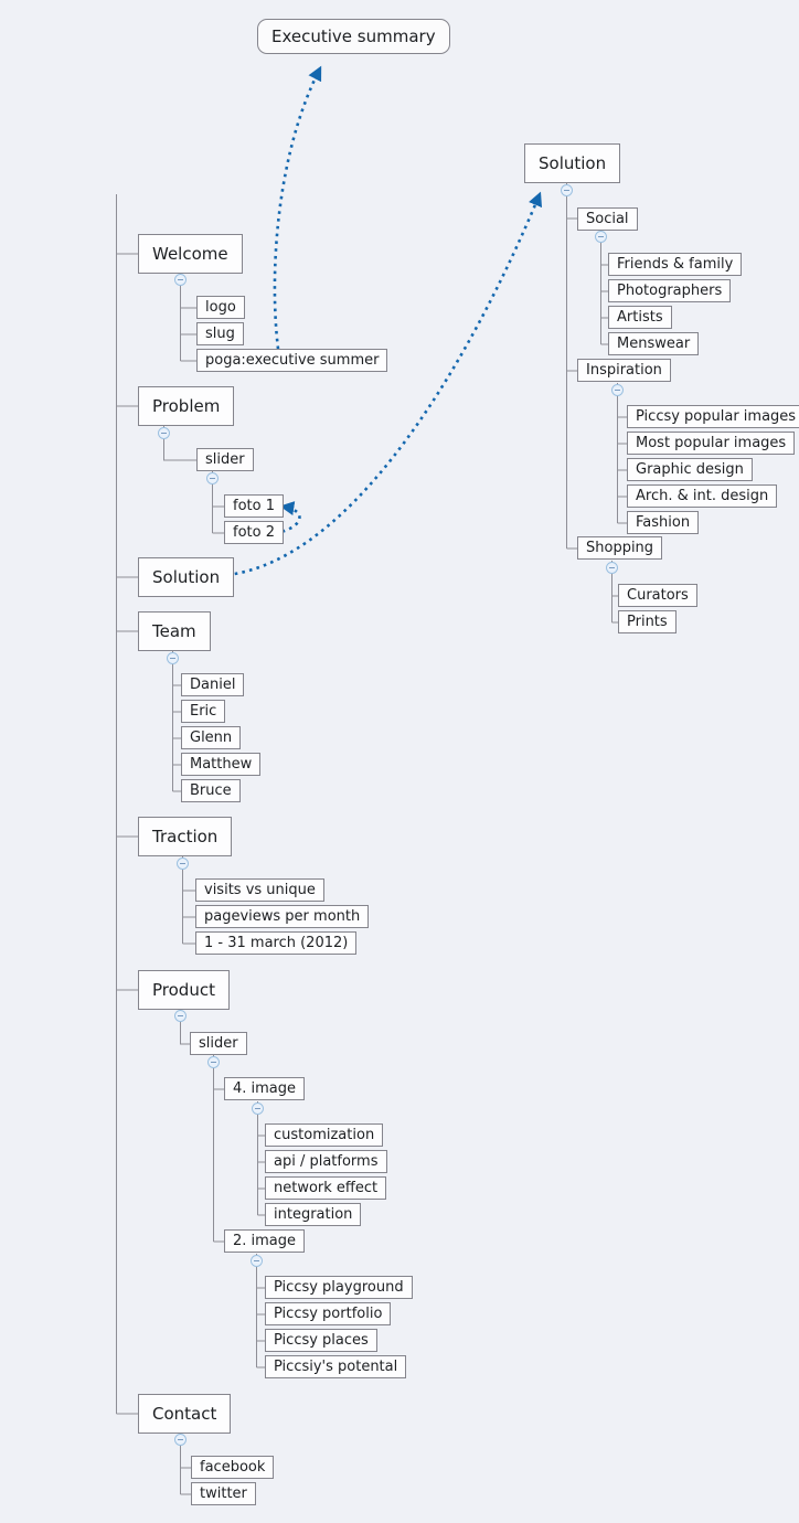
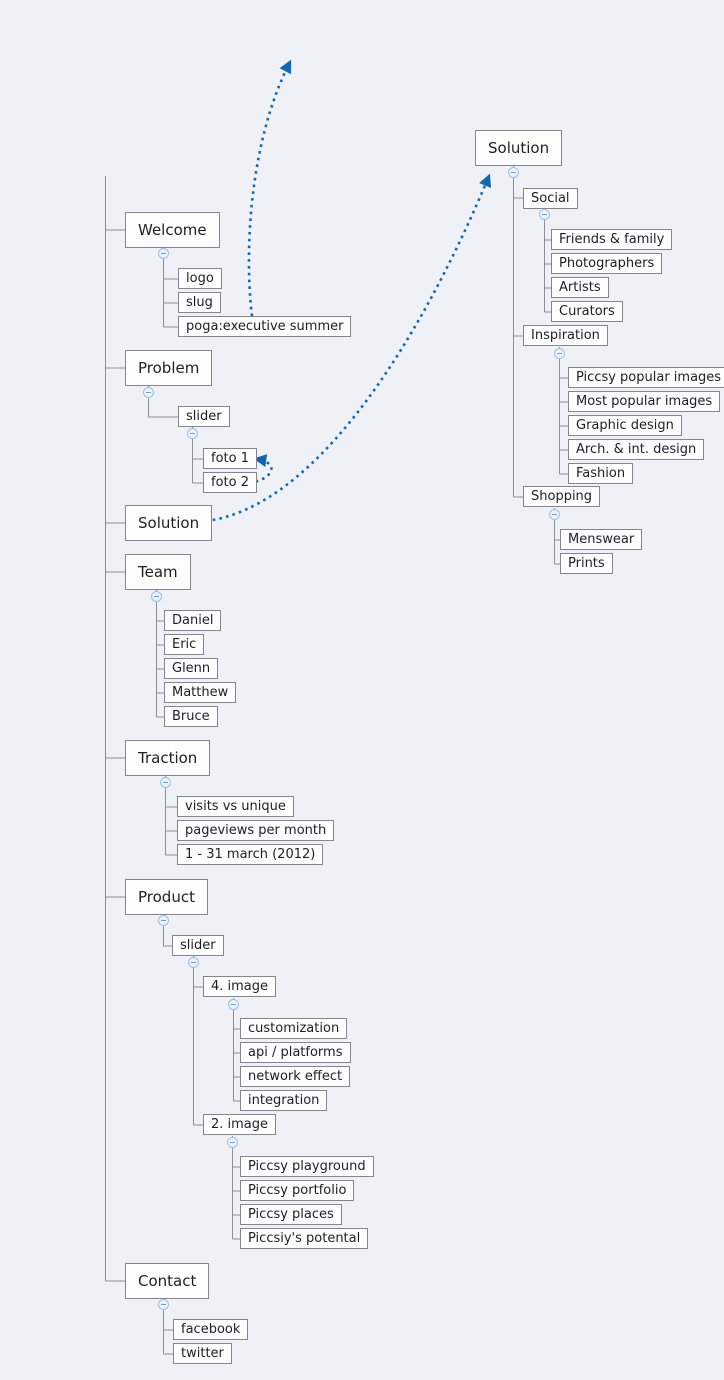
- Executive summary
  Welcome
  Problem
  Solution
  Team
  Traction
  Product
  Contact
  logo
  slug
  poga:executive summer
  slider
  foto 1
  foto 2
  Daniel
  Eric
  Glenn
  Matthew
  Bruce
  visits vs unique
  pageviews per month
  1 - 31 march (2012)
  slider
  4. image
  customization
  api / platforms
  network effect
  integration
  2. image
  Piccsy playground
  Piccsy portfolio
  Piccsy places
  Piccsiy's potental
  facebook
  twitter
  Solution
  Social
  Friends & family
  Photographers
  Artists
- Menswear
+ Curators
  Inspiration
  Piccsy popular images
  Most popular images
  Graphic design
  Arch. & int. design
  Fashion
  Shopping
- Curators
+ Menswear
  Prints
